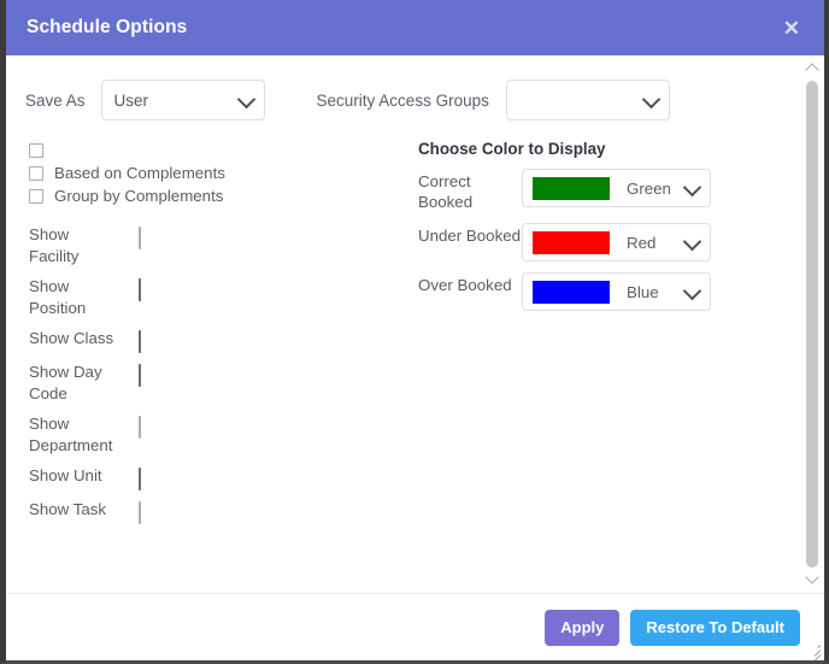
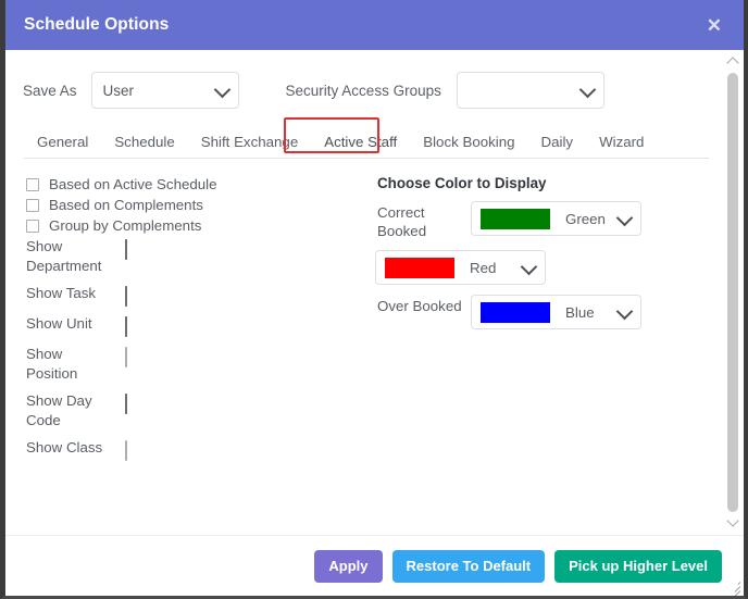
  Schedule Options
  ✕
  Save As
  User
  Security Access Groups
+ General
+ Schedule
+ Shift Exchange
+ Active Staff
+ Block Booking
+ Daily
+ Wizard
+ Based on Active Schedule
  Based on Complements
  Group by Complements
- Show Facility
- Show Position
+ Show Department
- Show Class
+ Show Task
- Show Day Code
+ Show Unit
- Show Department
+ Show Position
- Show Unit
+ Show Day Code
- Show Task
+ Show Class
  Choose Color to Display
  Correct Booked
  Green
- Under Booked
  Red
  Over Booked
  Blue
  Apply
  Restore To Default
+ Pick up Higher Level
